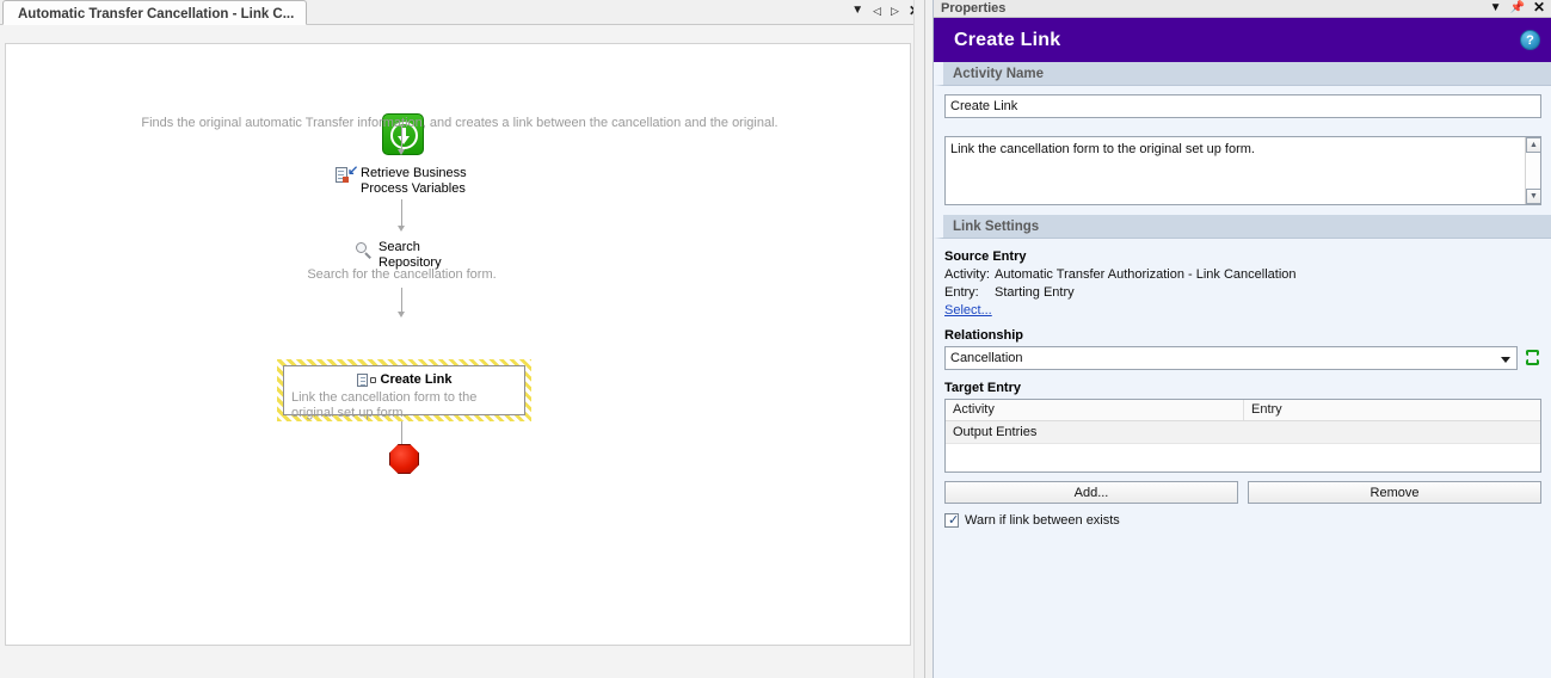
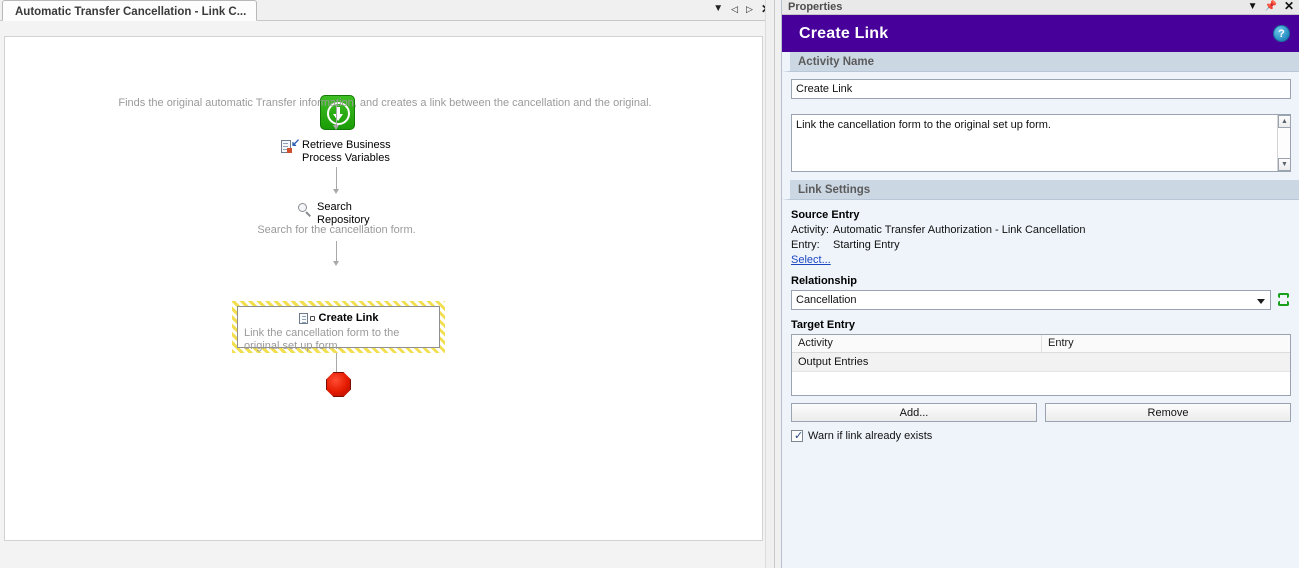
  Automatic Transfer Cancellation - Link C...
  ▼
  ◁
  ▷
  Finds the original automatic Transfer information, and creates a link between the cancellation and the original.
  ↙
  Retrieve Business
  Process Variables
  Search
  Repository
  Search for the cancellation form.
  Create Link
  Link the cancellation form to the original set up form.
  Properties
  ▼
  📌
  ✕
  Create Link
  ?
  Activity Name
  Create Link
  Link the cancellation form to the original set up form.
  Link Settings
  Source Entry
  Activity:
  Automatic Transfer Authorization - Link Cancellation
  Entry:
  Starting Entry
  Select...
  Relationship
  Cancellation
  Target Entry
  Activity
  Entry
  Output Entries
  Add...
  Remove
  ✓
- Warn if link between exists
+ Warn if link already exists
